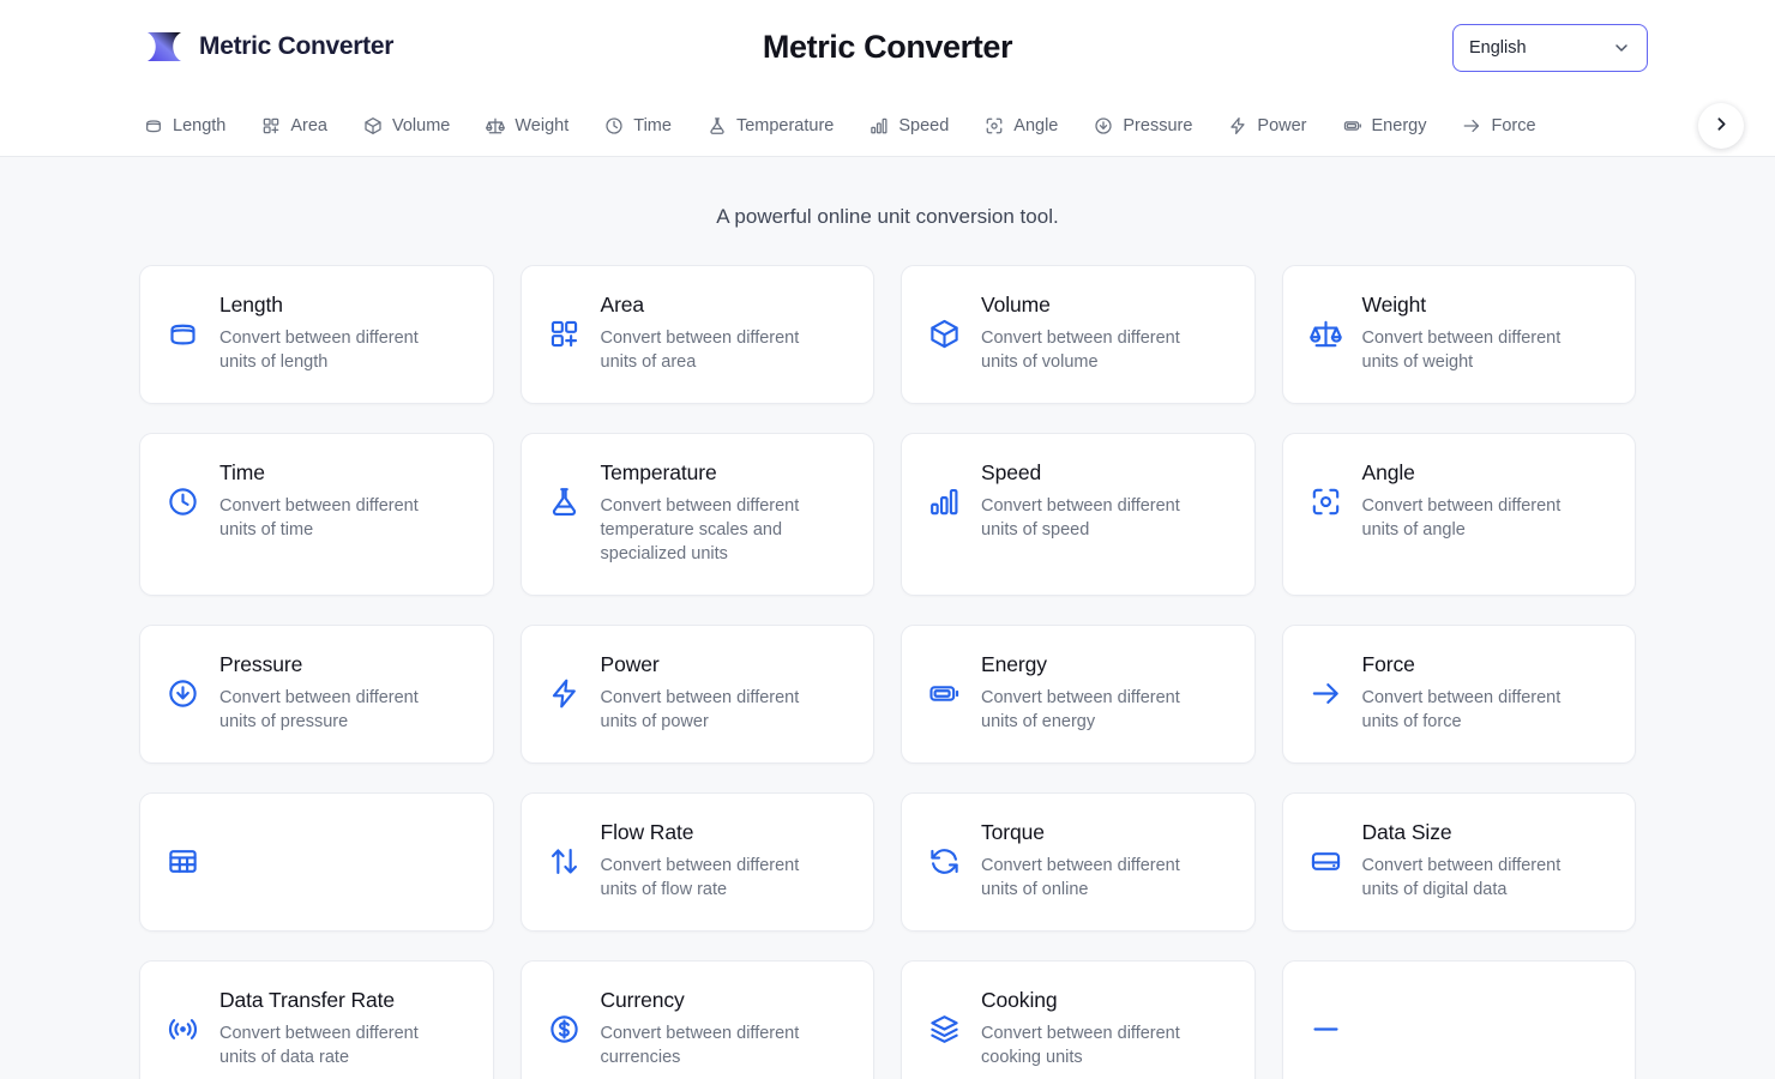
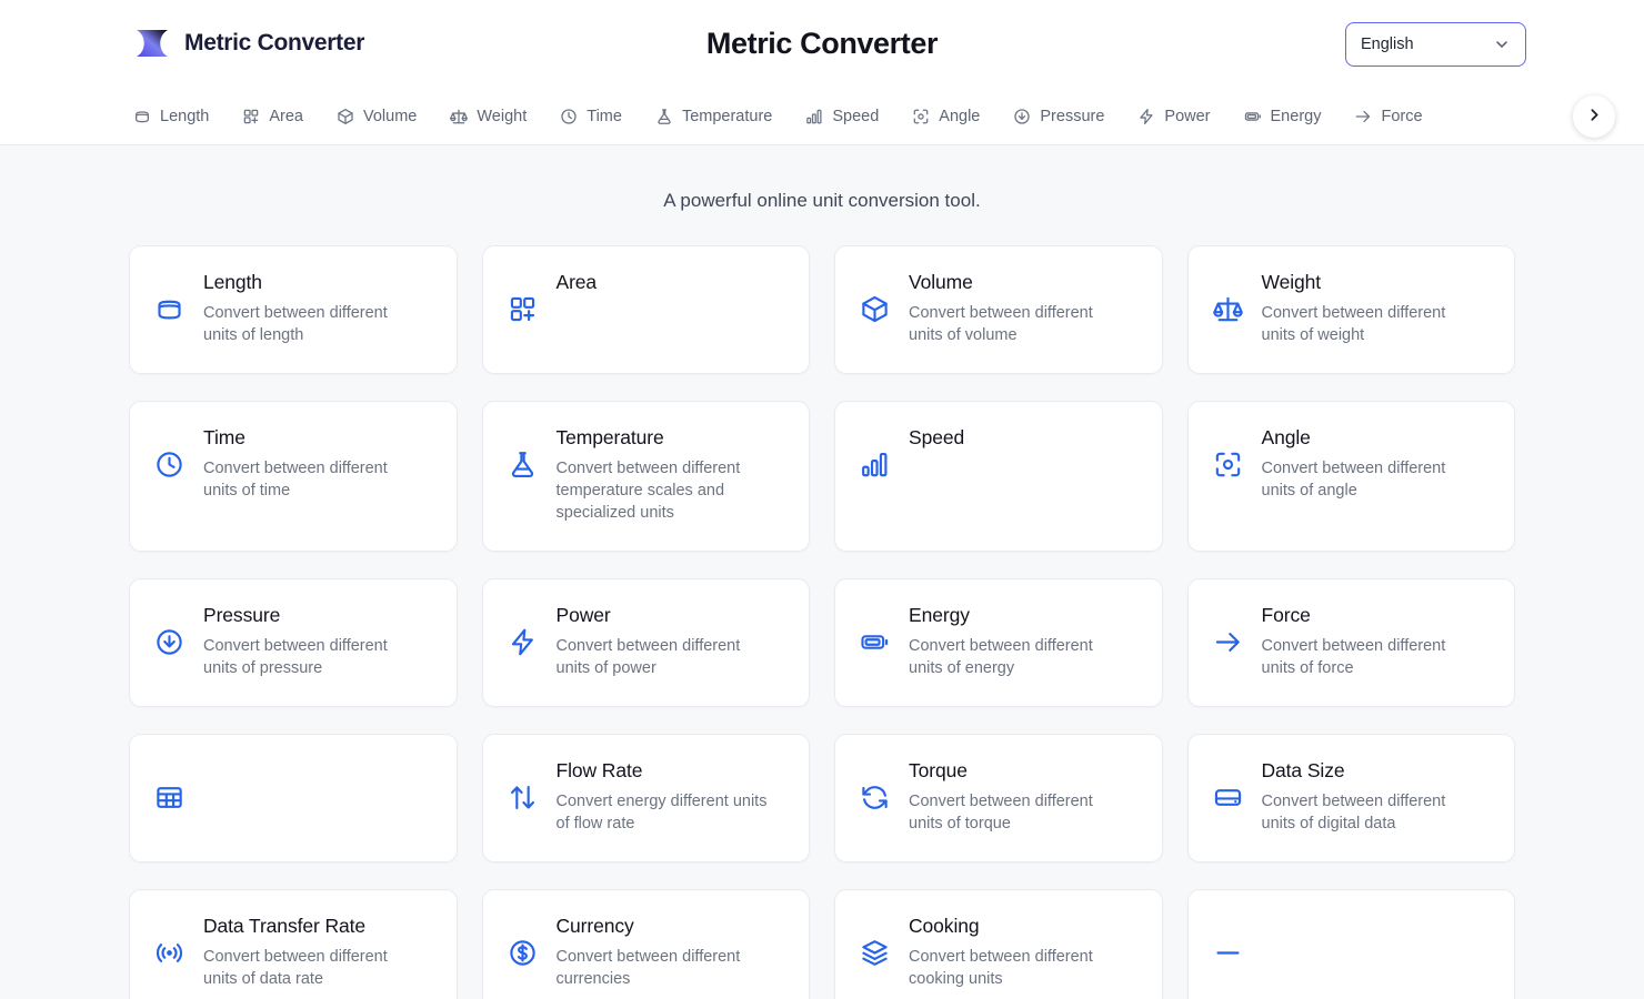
  Metric Converter
  Metric Converter
  English
  Length
  Area
  Volume
  Weight
  Time
  Temperature
  Speed
  Angle
  Pressure
  Power
  Energy
  Force
  A powerful online unit conversion tool.
  Length
  Convert between different units of length
  Area
- Convert between different units of area
  Volume
  Convert between different units of volume
  Weight
  Convert between different units of weight
  Time
  Convert between different units of time
  Temperature
  Convert between different temperature scales and specialized units
  Speed
- Convert between different units of speed
  Angle
  Convert between different units of angle
  Pressure
  Convert between different units of pressure
  Power
  Convert between different units of power
  Energy
  Convert between different units of energy
  Force
  Convert between different units of force
  Flow Rate
- Convert between different units of flow rate
+ Convert energy different units of flow rate
  Torque
- Convert between different units of online
+ Convert between different units of torque
  Data Size
  Convert between different units of digital data
  Data Transfer Rate
  Convert between different units of data rate
  Currency
  Convert between different currencies
  Cooking
  Convert between different cooking units
